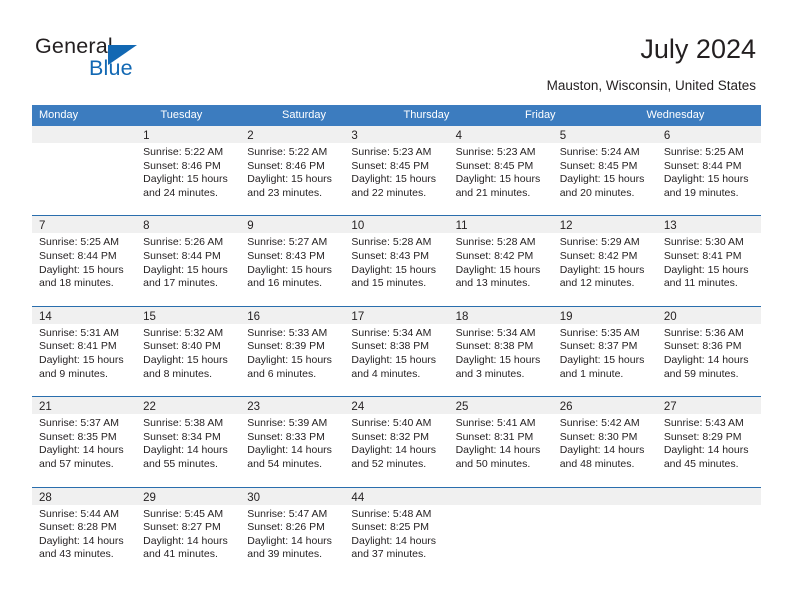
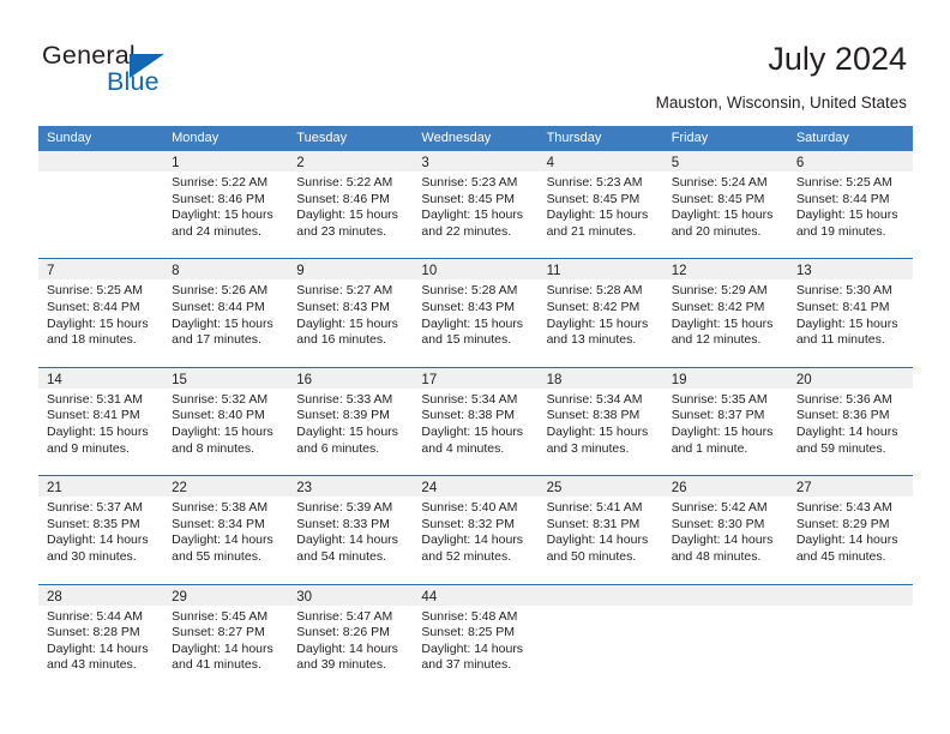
  General
  Blue
  July 2024
  Mauston, Wisconsin, United States
+ Sunday
  Monday
  Tuesday
- Saturday
+ Wednesday
  Thursday
  Friday
- Wednesday
+ Saturday
  1
  Sunrise: 5:22 AM
  Sunset: 8:46 PM
  Daylight: 15 hours
  and 24 minutes.
  2
  Sunrise: 5:22 AM
  Sunset: 8:46 PM
  Daylight: 15 hours
  and 23 minutes.
  3
  Sunrise: 5:23 AM
  Sunset: 8:45 PM
  Daylight: 15 hours
  and 22 minutes.
  4
  Sunrise: 5:23 AM
  Sunset: 8:45 PM
  Daylight: 15 hours
  and 21 minutes.
  5
  Sunrise: 5:24 AM
  Sunset: 8:45 PM
  Daylight: 15 hours
  and 20 minutes.
  6
  Sunrise: 5:25 AM
  Sunset: 8:44 PM
  Daylight: 15 hours
  and 19 minutes.
  7
  Sunrise: 5:25 AM
  Sunset: 8:44 PM
  Daylight: 15 hours
  and 18 minutes.
  8
  Sunrise: 5:26 AM
  Sunset: 8:44 PM
  Daylight: 15 hours
  and 17 minutes.
  9
  Sunrise: 5:27 AM
  Sunset: 8:43 PM
  Daylight: 15 hours
  and 16 minutes.
  10
  Sunrise: 5:28 AM
  Sunset: 8:43 PM
  Daylight: 15 hours
  and 15 minutes.
  11
  Sunrise: 5:28 AM
  Sunset: 8:42 PM
  Daylight: 15 hours
  and 13 minutes.
  12
  Sunrise: 5:29 AM
  Sunset: 8:42 PM
  Daylight: 15 hours
  and 12 minutes.
  13
  Sunrise: 5:30 AM
  Sunset: 8:41 PM
  Daylight: 15 hours
  and 11 minutes.
  14
  Sunrise: 5:31 AM
  Sunset: 8:41 PM
  Daylight: 15 hours
  and 9 minutes.
  15
  Sunrise: 5:32 AM
  Sunset: 8:40 PM
  Daylight: 15 hours
  and 8 minutes.
  16
  Sunrise: 5:33 AM
  Sunset: 8:39 PM
  Daylight: 15 hours
  and 6 minutes.
  17
  Sunrise: 5:34 AM
  Sunset: 8:38 PM
  Daylight: 15 hours
  and 4 minutes.
  18
  Sunrise: 5:34 AM
  Sunset: 8:38 PM
  Daylight: 15 hours
  and 3 minutes.
  19
  Sunrise: 5:35 AM
  Sunset: 8:37 PM
  Daylight: 15 hours
  and 1 minute.
  20
  Sunrise: 5:36 AM
  Sunset: 8:36 PM
  Daylight: 14 hours
  and 59 minutes.
  21
  Sunrise: 5:37 AM
  Sunset: 8:35 PM
  Daylight: 14 hours
- and 57 minutes.
+ and 30 minutes.
  22
  Sunrise: 5:38 AM
  Sunset: 8:34 PM
  Daylight: 14 hours
  and 55 minutes.
  23
  Sunrise: 5:39 AM
  Sunset: 8:33 PM
  Daylight: 14 hours
  and 54 minutes.
  24
  Sunrise: 5:40 AM
  Sunset: 8:32 PM
  Daylight: 14 hours
  and 52 minutes.
  25
  Sunrise: 5:41 AM
  Sunset: 8:31 PM
  Daylight: 14 hours
  and 50 minutes.
  26
  Sunrise: 5:42 AM
  Sunset: 8:30 PM
  Daylight: 14 hours
  and 48 minutes.
  27
  Sunrise: 5:43 AM
  Sunset: 8:29 PM
  Daylight: 14 hours
  and 45 minutes.
  28
  Sunrise: 5:44 AM
  Sunset: 8:28 PM
  Daylight: 14 hours
  and 43 minutes.
  29
  Sunrise: 5:45 AM
  Sunset: 8:27 PM
  Daylight: 14 hours
  and 41 minutes.
  30
  Sunrise: 5:47 AM
  Sunset: 8:26 PM
  Daylight: 14 hours
  and 39 minutes.
  44
  Sunrise: 5:48 AM
  Sunset: 8:25 PM
  Daylight: 14 hours
  and 37 minutes.
